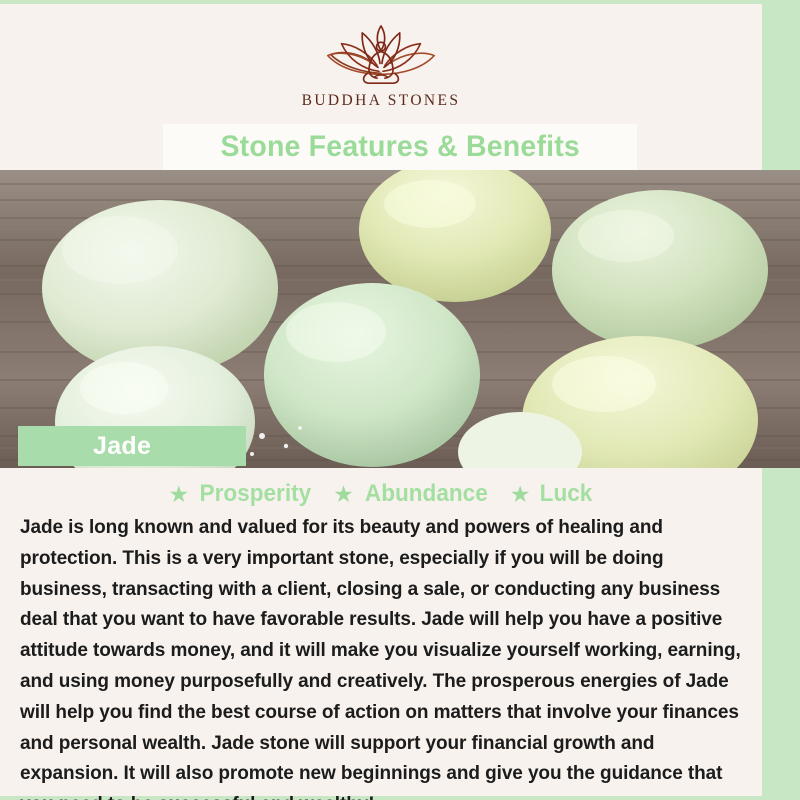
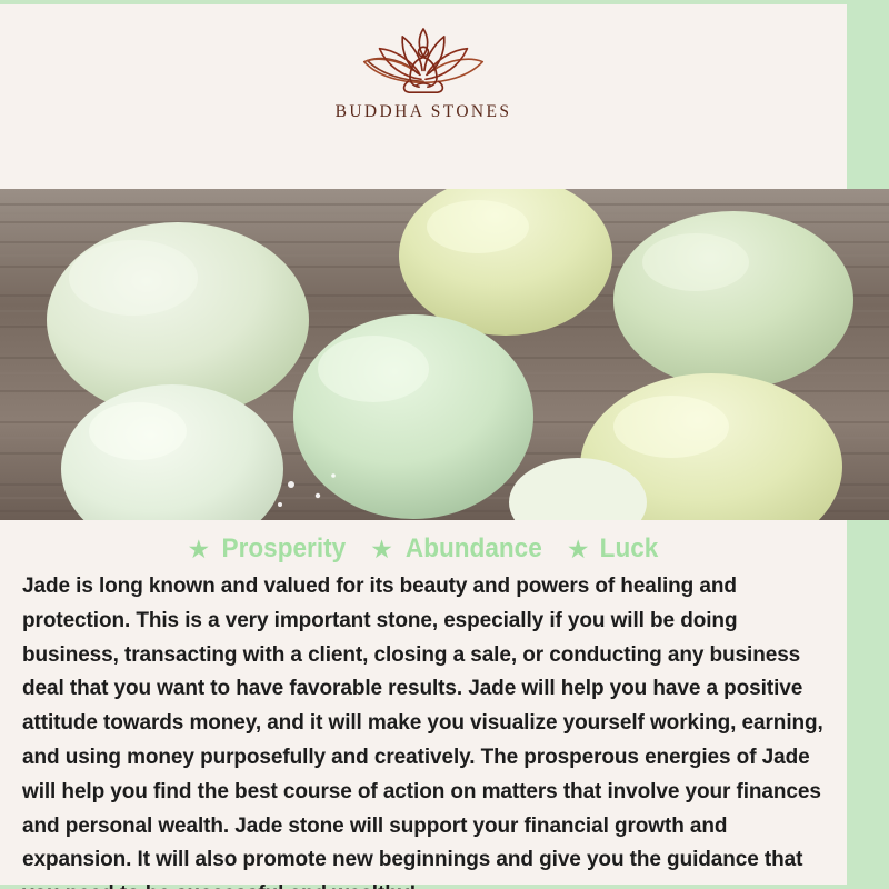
  BUDDHA STONES
- Stone Features & Benefits
- Jade
  ★
  Prosperity
  ★
  Abundance
  ★
  Luck
  Jade is long known and valued for its beauty and powers of healing and protection. This is a very important stone, especially if you will be doing business, transacting with a client, closing a sale, or conducting any business deal that you want to have favorable results. Jade will help you have a positive attitude towards money, and it will make you visualize yourself working, earning, and using money purposefully and creatively. The prosperous energies of Jade will help you find the best course of action on matters that involve your finances and personal wealth. Jade stone will support your financial growth and expansion. It will also promote new beginnings and give you the guidance that
